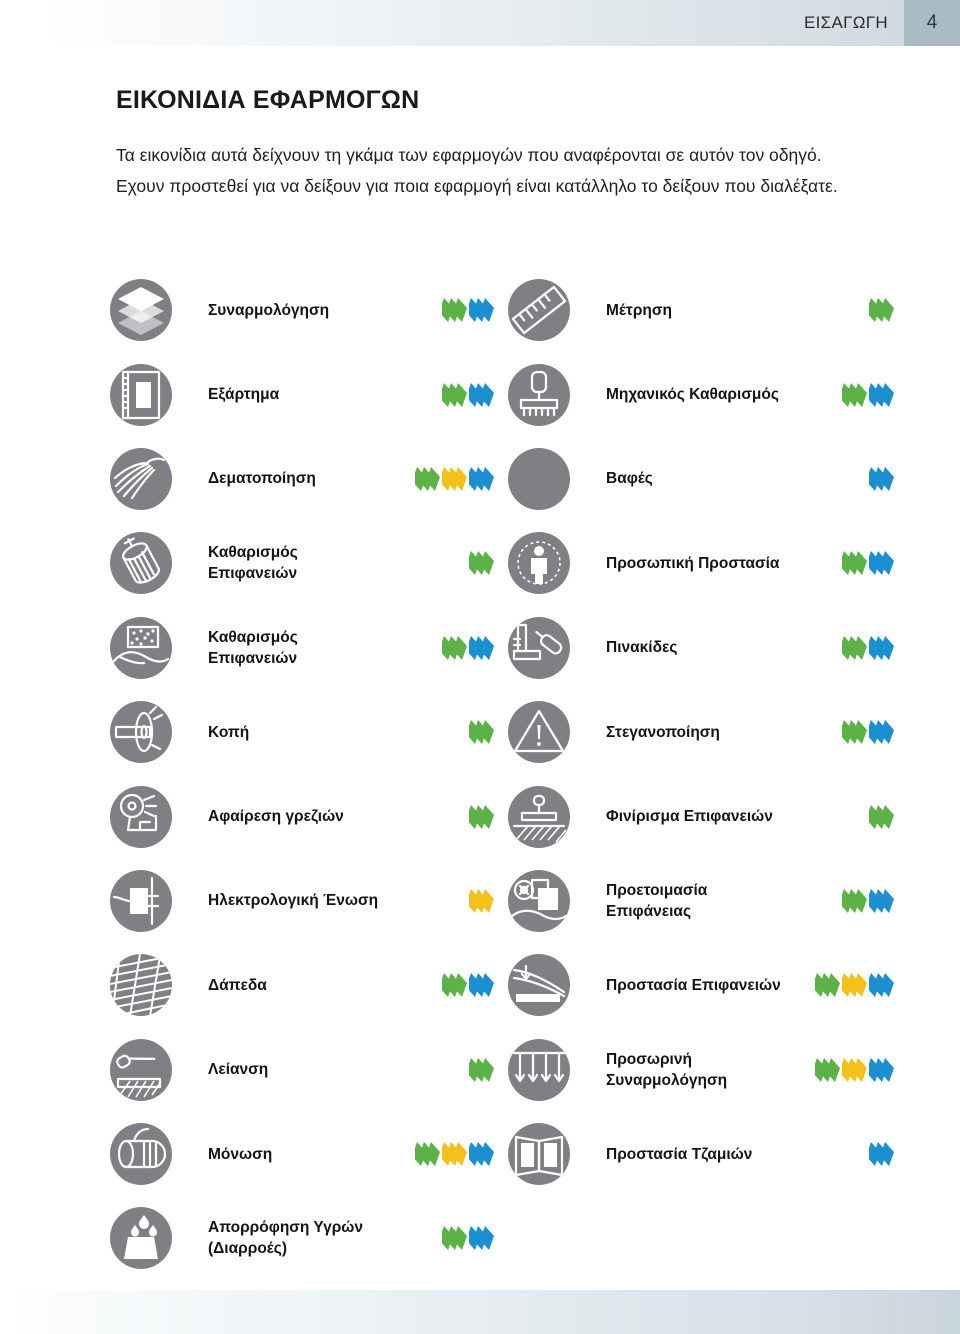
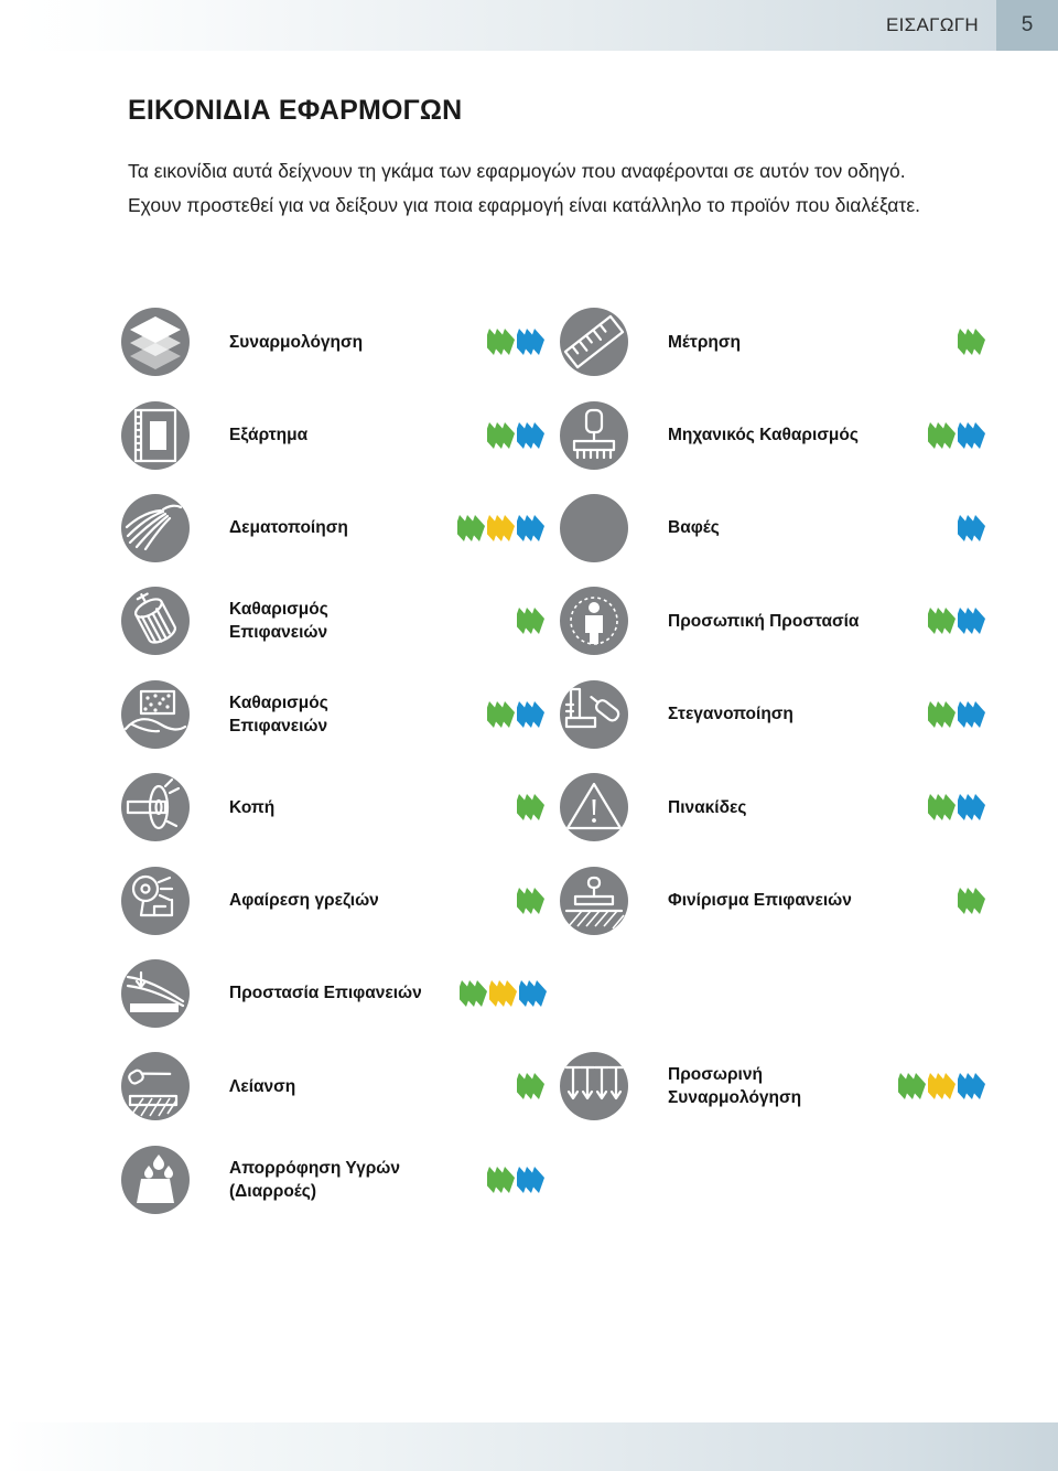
  ΕΙΣΑΓΩΓΗ
- 4
+ 5
  ΕΙΚΟΝΙΔΙΑ ΕΦΑΡΜΟΓΩΝ
  Τα εικονίδια αυτά δείχνουν τη γκάμα των εφαρμογών που αναφέρονται σε αυτόν τον οδηγό.
- Εχουν προστεθεί για να δείξουν για ποια εφαρμογή είναι κατάλληλο το δείξουν που διαλέξατε.
+ Εχουν προστεθεί για να δείξουν για ποια εφαρμογή είναι κατάλληλο το προϊόν που διαλέξατε.
  Συναρμολόγηση
  Μέτρηση
  Εξάρτημα
  Μηχανικός Καθαρισμός
  Δεματοποίηση
  Βαφές
  Καθαρισμός Επιφανειών
  Προσωπική Προστασία
  Καθαρισμός Επιφανειών
- Πινακίδες
+ Στεγανοποίηση
  Κοπή
- Στεγανοποίηση
+ Πινακίδες
  Αφαίρεση γρεζιών
  Φινίρισμα Επιφανειών
- Ηλεκτρολογική Ένωση
- Προετοιμασία Επιφάνειας
- Δάπεδα
  Προστασία Επιφανειών
  Λείανση
  Προσωρινή
  Συναρμολόγηση
- Μόνωση
- Προστασία Τζαμιών
  Απορρόφηση Υγρών
  (Διαρροές)
